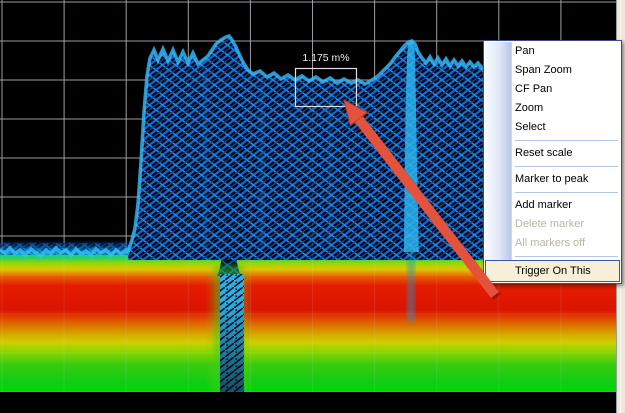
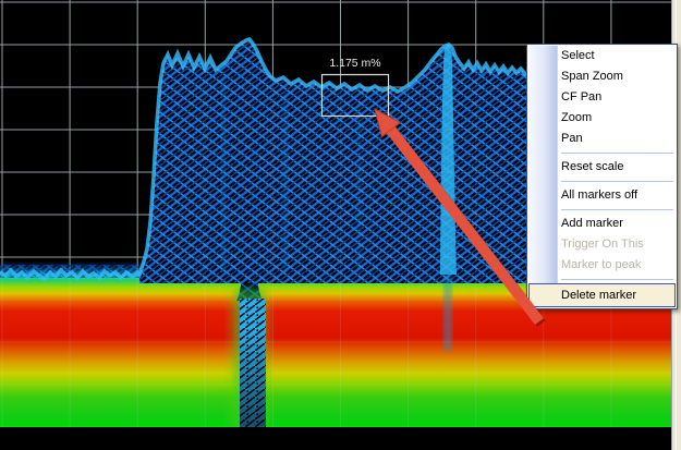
  1.175 m%
- Pan
+ Select
  Span Zoom
  CF Pan
  Zoom
- Select
+ Pan
  Reset scale
- Marker to peak
+ All markers off
  Add marker
- Delete marker
+ Trigger On This
- All markers off
+ Marker to peak
- Trigger On This
+ Delete marker
